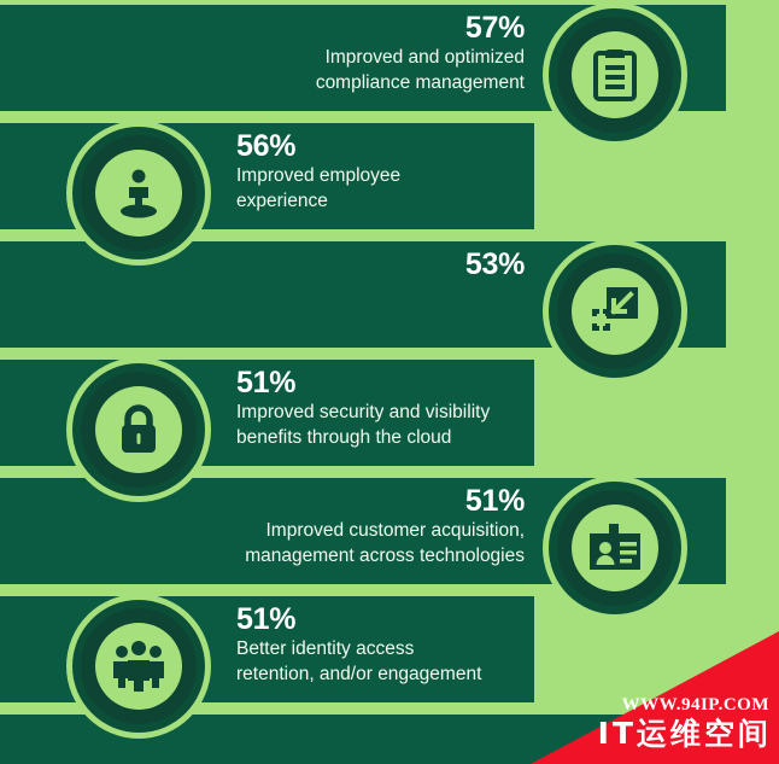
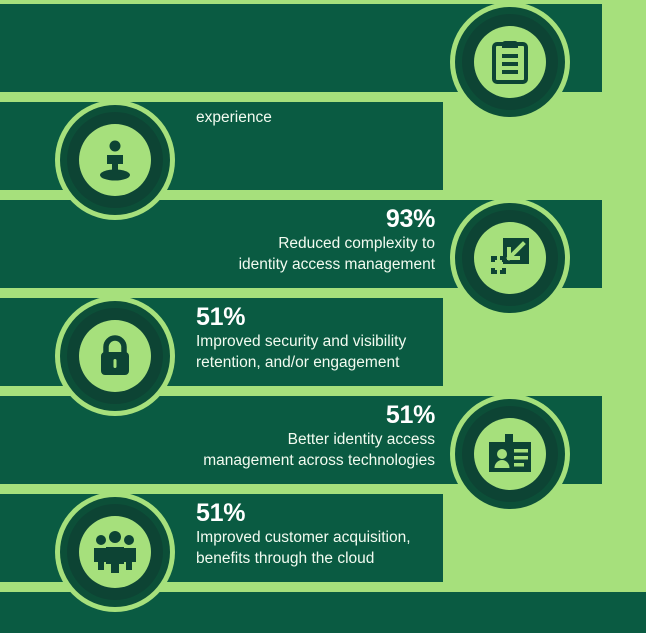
- 57%
- Improved and optimized
- compliance management
- 56%
- Improved employee
  experience
- 53%
+ 93%
+ Reduced complexity to
+ identity access management
  51%
  Improved security and visibility
- benefits through the cloud
+ retention, and/or engagement
  51%
- Improved customer acquisition,
+ Better identity access
  management across technologies
  51%
- Better identity access
+ Improved customer acquisition,
- retention, and/or engagement
+ benefits through the cloud
- WWW.94IP.COM
- IT运维空间
